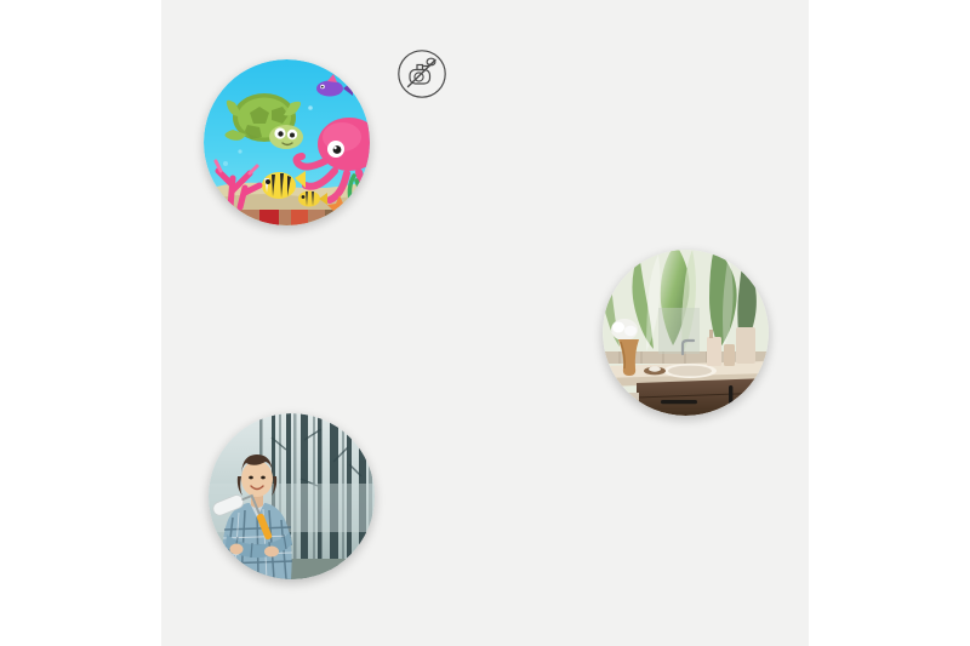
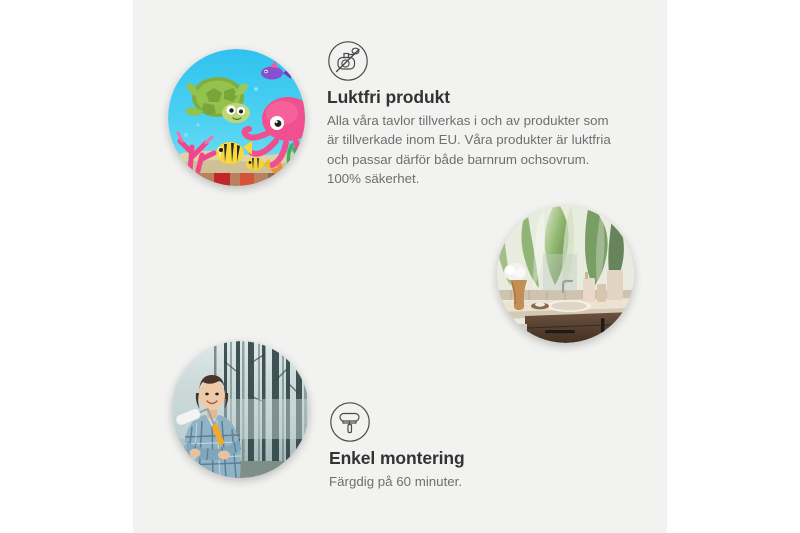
+ Luktfri produkt
+ Alla våra tavlor tillverkas i och av produkter som är tillverkade inom EU. Våra produkter är luktfria och passar därför både barnrum ochsovrum. 100% säkerhet.
+ Enkel montering
+ Färgdig på 60 minuter.
